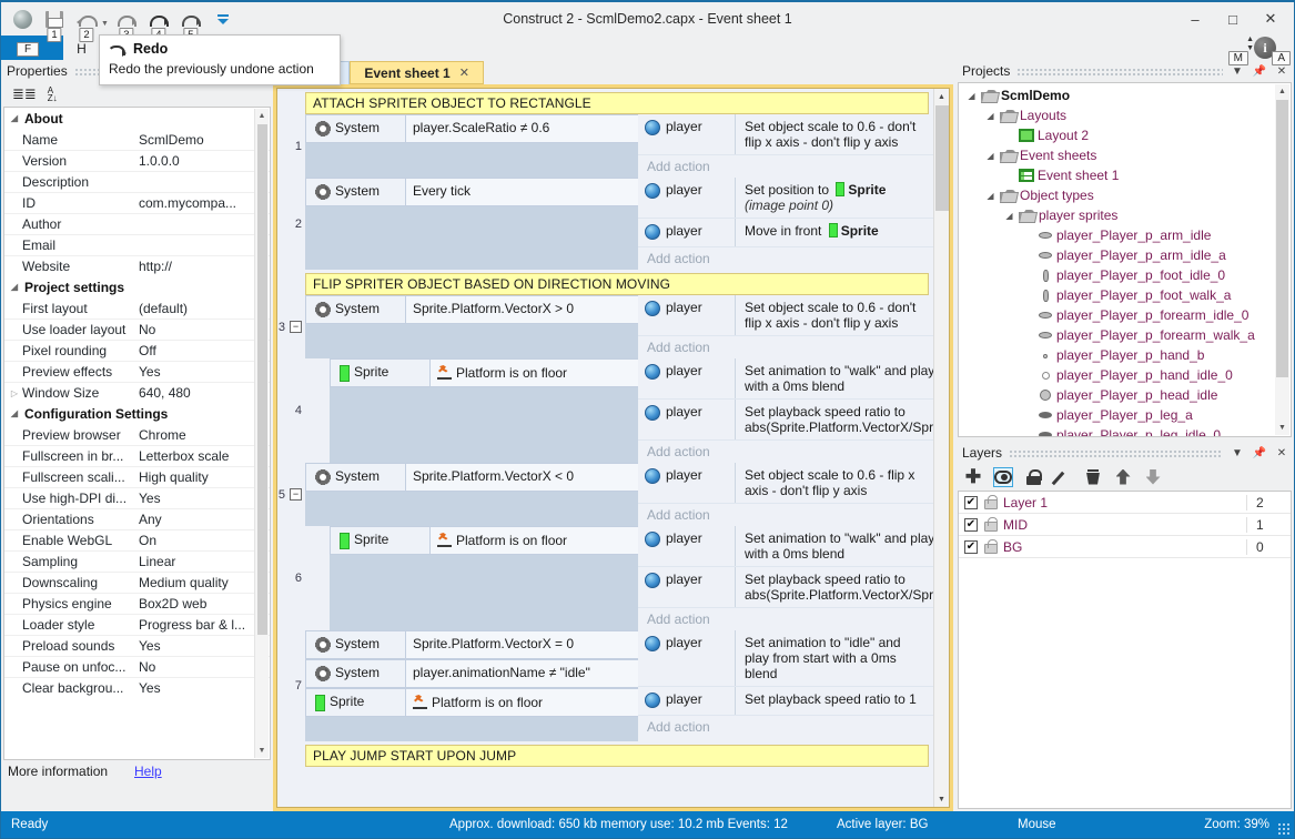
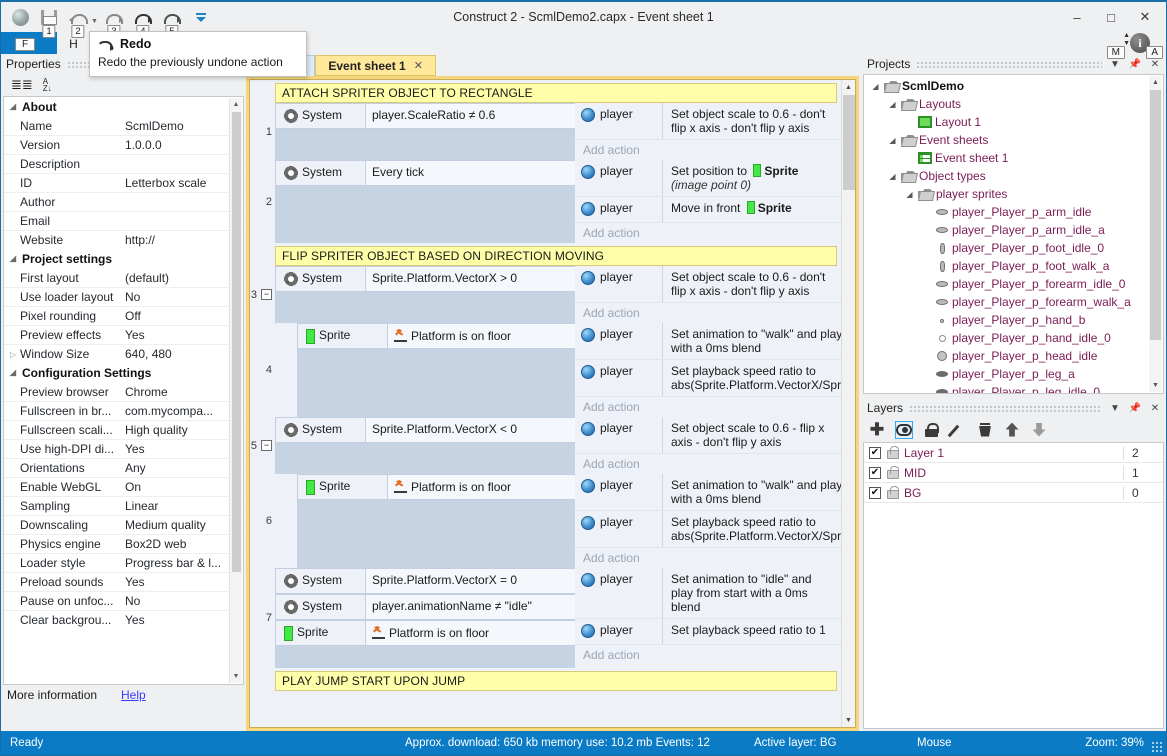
  Construct 2 - ScmlDemo2.capx - Event sheet 1
  –
  □
  ✕
  1
  2
  F
  H
  Redo
  Redo the previously undone action
  Properties
  ≣≣
  A
  Z↓
  ◢
  About
  Name
  ScmlDemo
  Version
  1.0.0.0
  Description
  ID
- com.mycompa...
+ Letterbox scale
  Author
  Email
  Website
  http://
  ◢
  Project settings
  First layout
  (default)
  Use loader layout
  No
  Pixel rounding
  Off
  Preview effects
  Yes
  ▷
  Window Size
  640, 480
  ◢
  Configuration Settings
  Preview browser
  Chrome
  Fullscreen in br...
- Letterbox scale
+ com.mycompa...
  Fullscreen scali...
  High quality
  Use high-DPI di...
  Yes
  Orientations
  Any
  Enable WebGL
  On
  Sampling
  Linear
  Downscaling
  Medium quality
  Physics engine
  Box2D web
  Loader style
  Progress bar & l...
  Preload sounds
  Yes
  Pause on unfoc...
  No
  Clear backgrou...
  Yes
  More information
  Help
  Event sheet 1
  ✕
  ATTACH SPRITER OBJECT TO RECTANGLE
  1
  System
  player.ScaleRatio ≠ 0.6
  player
  Set object scale to 0.6 - don't flip x axis - don't flip y axis
  Add action
  2
  System
  Every tick
  player
  Set position to Sprite (image point 0)
  player
  Move in front Sprite
  Add action
  FLIP SPRITER OBJECT BASED ON DIRECTION MOVING
  3
  −
  System
  Sprite.Platform.VectorX > 0
  player
  Set object scale to 0.6 - don't flip x axis - don't flip y axis
  Add action
  4
  Sprite
  Platform is on floor
  player
  player
  Set playback speed ratio to abs(Sprite.Platform.VectorX/Spr
  Add action
  5
  −
  System
  Sprite.Platform.VectorX < 0
  player
  Set object scale to 0.6 - flip x axis - don't flip y axis
  Add action
  6
  Sprite
  Platform is on floor
  player
  player
  Set playback speed ratio to abs(Sprite.Platform.VectorX/Spr
  Add action
  7
  System
  Sprite.Platform.VectorX = 0
  System
  player.animationName ≠ "idle"
  Sprite
  Platform is on floor
  player
  Set animation to "idle" and play from start with a 0ms blend
  player
  Set playback speed ratio to 1
  Add action
  PLAY JUMP START UPON JUMP
  Projects
  ▼
  📌
  ✕
  ◢
  ScmlDemo
  ◢
  Layouts
- Layout 2
+ Layout 1
  ◢
  Event sheets
  Event sheet 1
  ◢
  Object types
  ◢
  player sprites
  player_Player_p_arm_idle
  player_Player_p_arm_idle_a
  player_Player_p_foot_idle_0
  player_Player_p_foot_walk_a
  player_Player_p_forearm_idle_0
  player_Player_p_forearm_walk_a
  player_Player_p_hand_b
  player_Player_p_hand_idle_0
  player_Player_p_head_idle
  player_Player_p_leg_a
  player_Player_p_leg_idle_0
  Layers
  ▼
  📌
  ✕
  ✚
  ✔
  Layer 1
  2
  ✔
  MID
  1
  ✔
  BG
  0
  i
  M
  A
  Ready
  Approx. download: 650 kb memory use: 10.2 mb Events: 12
  Active layer: BG
  Mouse
  Zoom: 39%
